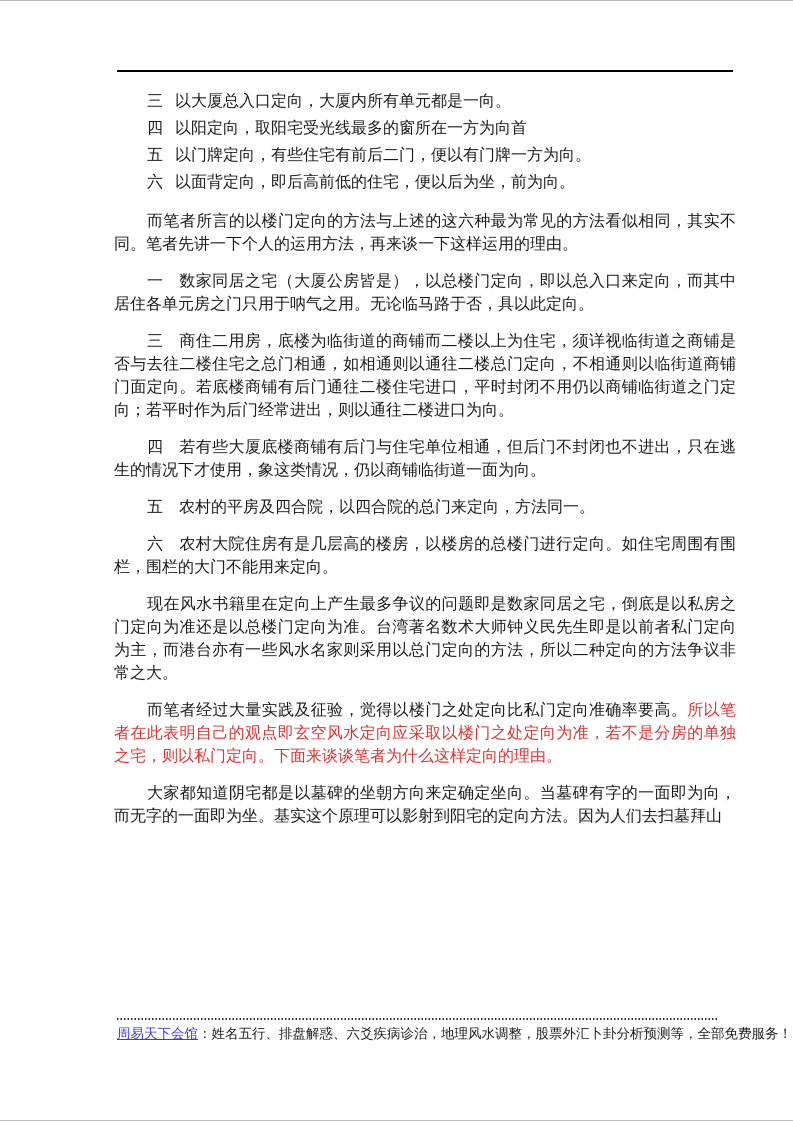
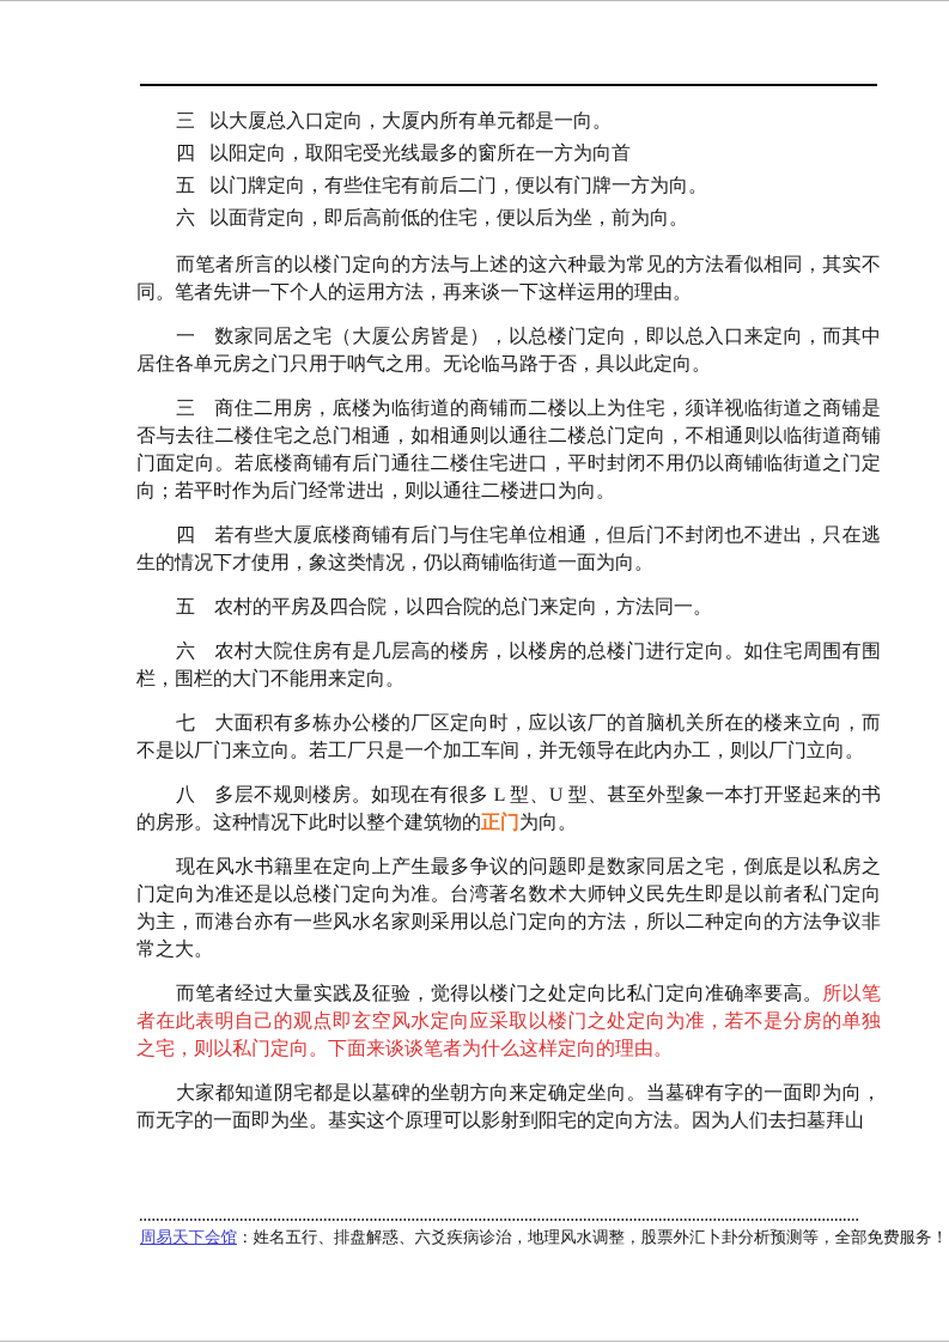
  三
  以大厦总入口定向，大厦内所有单元都是一向。
  四
  以阳定向，取阳宅受光线最多的窗所在一方为向首
  五
  以门牌定向，有些住宅有前后二门，便以有门牌一方为向。
  六
  以面背定向，即后高前低的住宅，便以后为坐，前为向。
  而笔者所言的以楼门定向的方法与上述的这六种最为常见的方法看似相同，其实不同。笔者先讲一下个人的运用方法，再来谈一下这样运用的理由。
  一 数家同居之宅（大厦公房皆是），以总楼门定向，即以总入口来定向，而其中居住各单元房之门只用于呐气之用。无论临马路于否，具以此定向。
  三 商住二用房，底楼为临街道的商铺而二楼以上为住宅，须详视临街道之商铺是否与去往二楼住宅之总门相通，如相通则以通往二楼总门定向，不相通则以临街道商铺门面定向。若底楼商铺有后门通往二楼住宅进口，平时封闭不用仍以商铺临街道之门定向；若平时作为后门经常进出，则以通往二楼进口为向。
  四 若有些大厦底楼商铺有后门与住宅单位相通，但后门不封闭也不进出，只在逃生的情况下才使用，象这类情况，仍以商铺临街道一面为向。
  五 农村的平房及四合院，以四合院的总门来定向，方法同一。
  六 农村大院住房有是几层高的楼房，以楼房的总楼门进行定向。如住宅周围有围栏，围栏的大门不能用来定向。
+ 七 大面积有多栋办公楼的厂区定向时，应以该厂的首脑机关所在的楼来立向，而不是以厂门来立向。若工厂只是一个加工车间，并无领导在此内办工，则以厂门立向。
+ 八 多层不规则楼房。如现在有很多 L 型、U 型、甚至外型象一本打开竖起来的书的房形。这种情况下此时以整个建筑物的正门为向。
  现在风水书籍里在定向上产生最多争议的问题即是数家同居之宅，倒底是以私房之门定向为准还是以总楼门定向为准。台湾著名数术大师钟义民先生即是以前者私门定向为主，而港台亦有一些风水名家则采用以总门定向的方法，所以二种定向的方法争议非常之大。
  而笔者经过大量实践及征验，觉得以楼门之处定向比私门定向准确率要高。所以笔者在此表明自己的观点即玄空风水定向应采取以楼门之处定向为准，若不是分房的单独之宅，则以私门定向。下面来谈谈笔者为什么这样定向的理由。
  大家都知道阴宅都是以墓碑的坐朝方向来定确定坐向。当墓碑有字的一面即为向，而无字的一面即为坐。基实这个原理可以影射到阳宅的定向方法。因为人们去扫墓拜山
  周易天下会馆：姓名五行、排盘解惑、六爻疾病诊治，地理风水调整，股票外汇卜卦分析预测等，全部免费服务！
